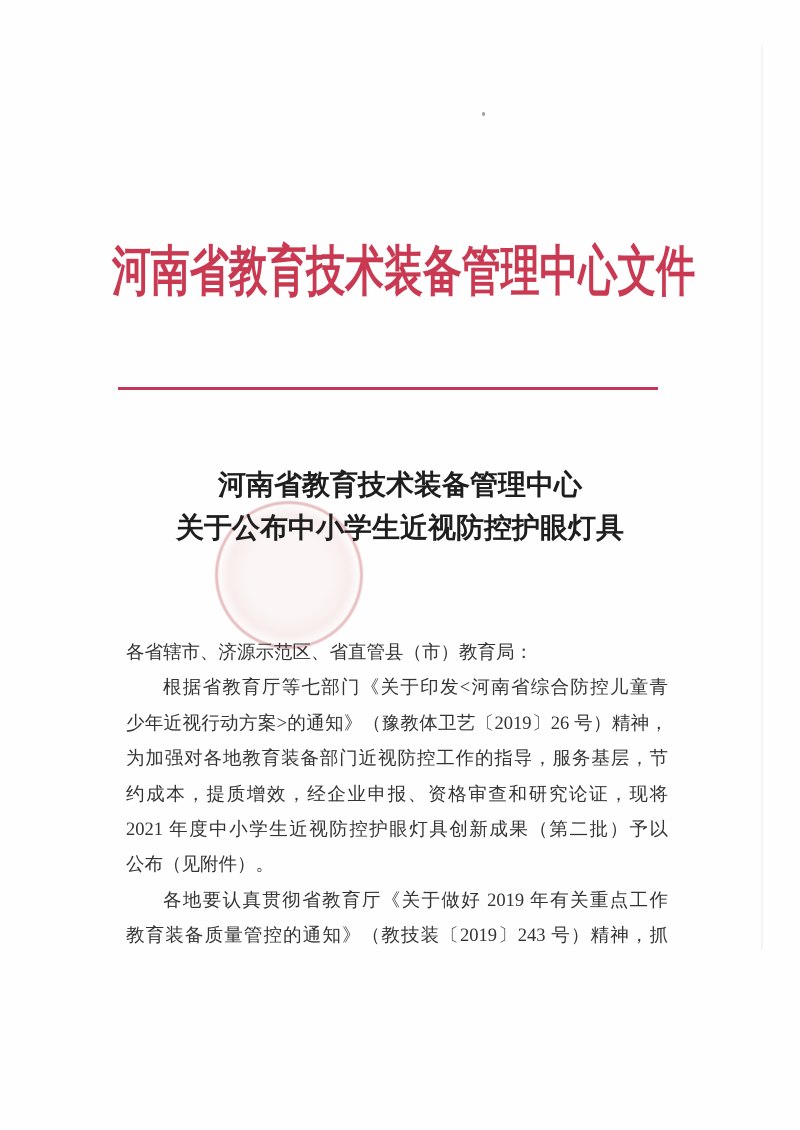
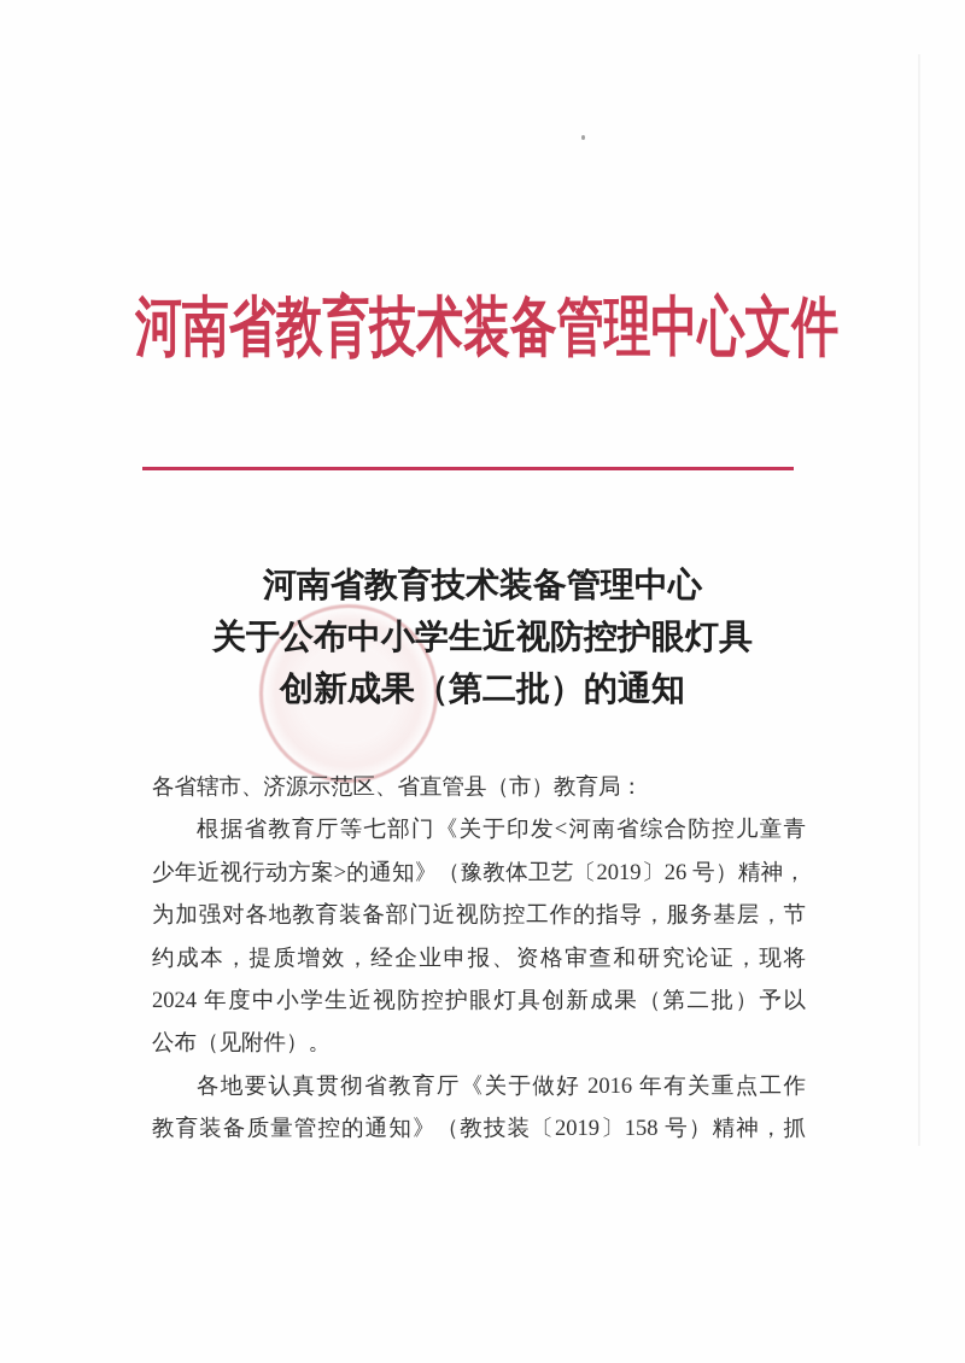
  河南省教育技术装备管理中心文件
  河南省教育技术装备管理中心
  关于公布中小学生近视防控护眼灯具
+ 创新成果（第二批）的通知
  各省辖市、济源示范区、省直管县（市）教育局：
  根据省教育厅等七部门《关于印发<河南省综合防控儿童青
  少年近视行动方案>的通知》（豫教体卫艺〔2019〕26 号）精神，
  为加强对各地教育装备部门近视防控工作的指导，服务基层，节
  约成本，提质增效，经企业申报、资格审查和研究论证，现将
- 2021 年度中小学生近视防控护眼灯具创新成果（第二批）予以
+ 2024 年度中小学生近视防控护眼灯具创新成果（第二批）予以
  公布（见附件）。
- 各地要认真贯彻省教育厅《关于做好 2019 年有关重点工作
+ 各地要认真贯彻省教育厅《关于做好 2016 年有关重点工作
- 教育装备质量管控的通知》（教技装〔2019〕243 号）精神，抓
+ 教育装备质量管控的通知》（教技装〔2019〕158 号）精神，抓
